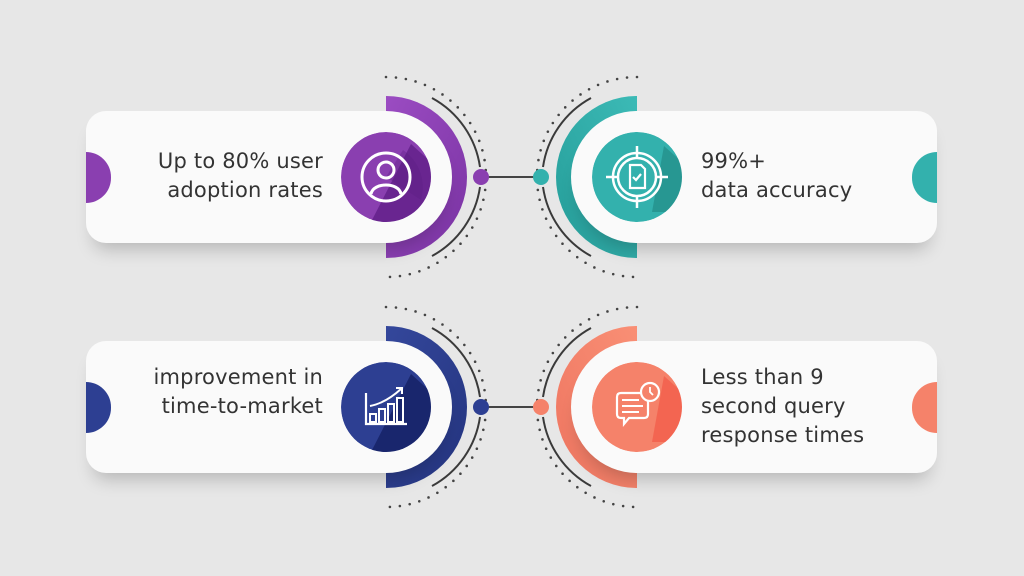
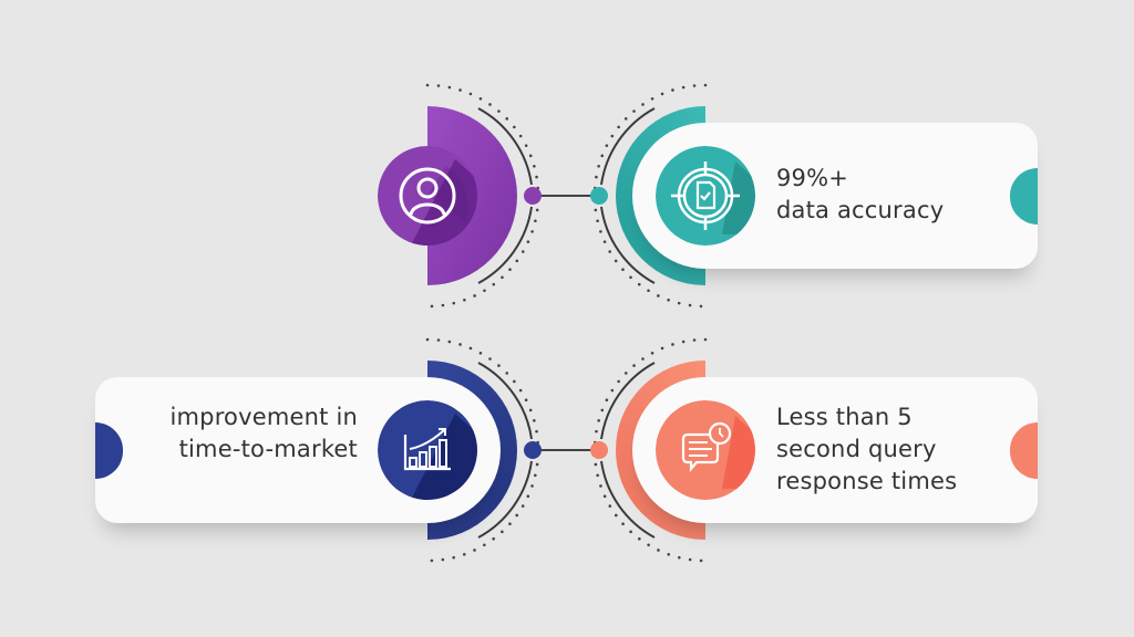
- Up to 80% user
- adoption rates
  99%+
  data accuracy
  improvement in
  time-to-market
- Less than 9
+ Less than 5
  second query
  response times
